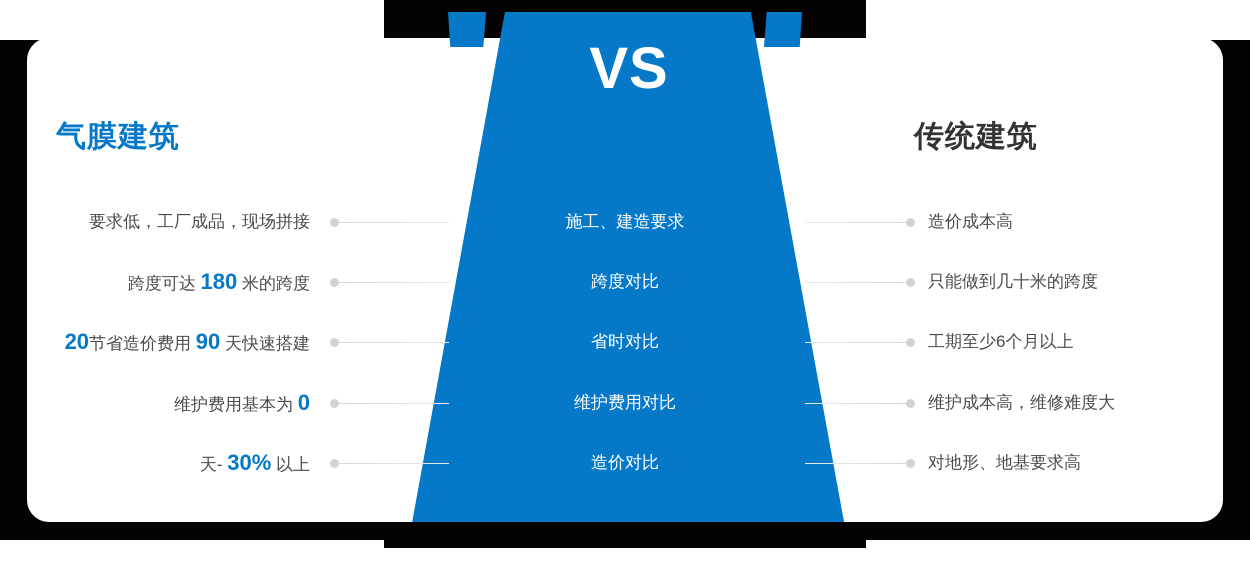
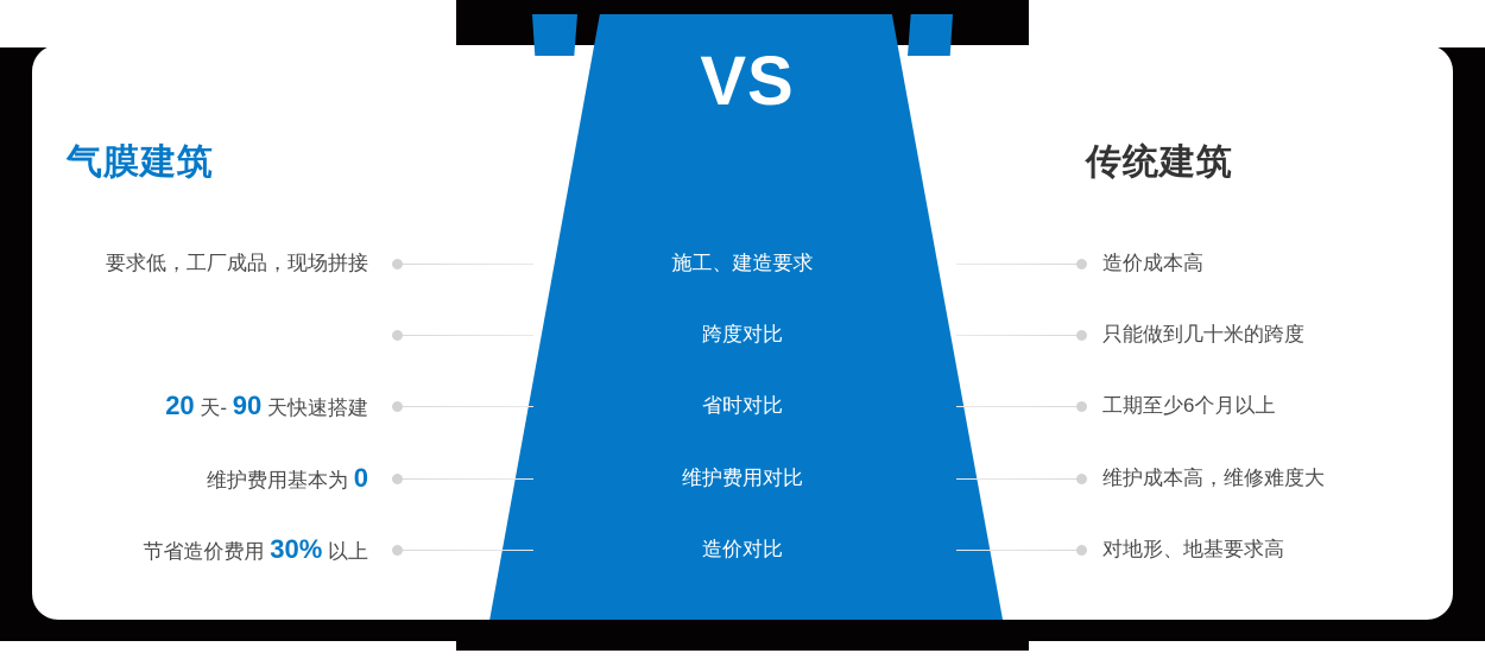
  VS
  气膜建筑
  传统建筑
  要求低，工厂成品，现场拼接
  施工、建造要求
  造价成本高
- 跨度可达 180 米的跨度
  跨度对比
  只能做到几十米的跨度
- 20节省造价费用 90 天快速搭建
+ 20 天- 90 天快速搭建
  省时对比
  工期至少6个月以上
  维护费用基本为 0
  维护费用对比
  维护成本高，维修难度大
- 天- 30% 以上
+ 节省造价费用 30% 以上
  造价对比
  对地形、地基要求高
